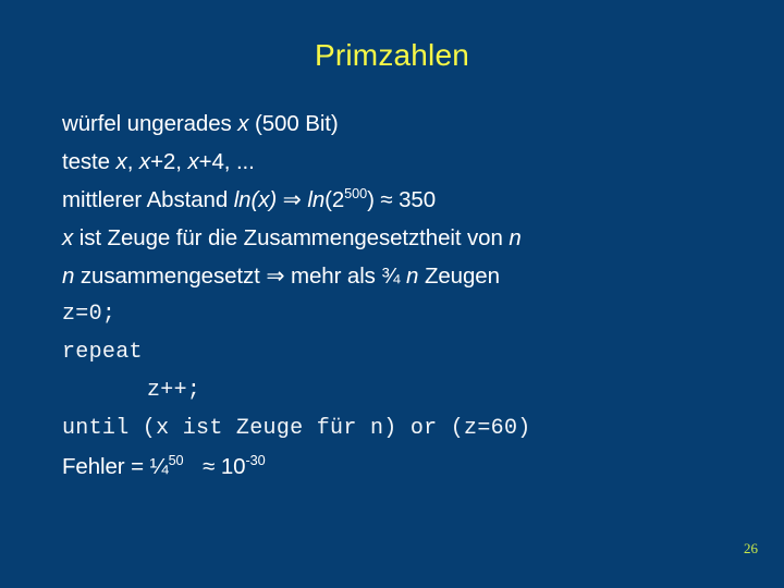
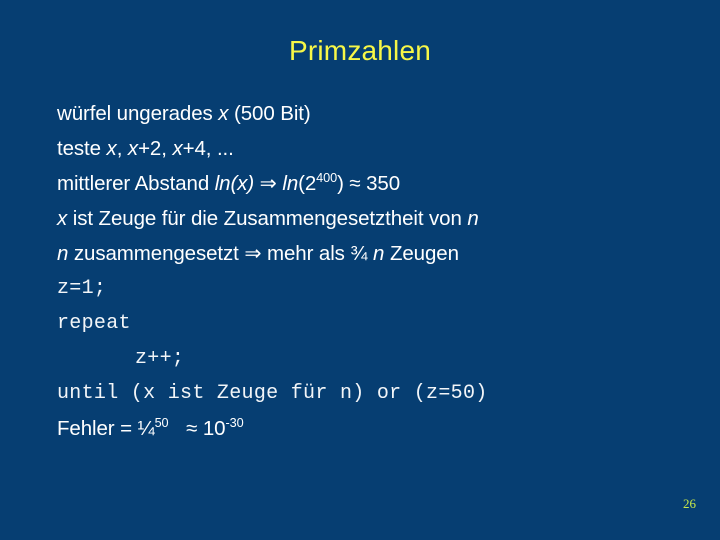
  Primzahlen
  würfel ungerades x (500 Bit)
  teste x, x+2, x+4, ...
- mittlerer Abstand ln(x) ⇒ ln(2500) ≈ 350
+ mittlerer Abstand ln(x) ⇒ ln(2400) ≈ 350
  x ist Zeuge für die Zusammengesetztheit von n
  n zusammengesetzt ⇒ mehr als ¾ n Zeugen
- z=0;
+ z=1;
  repeat
  z++;
- until (x ist Zeuge für n) or (z=60)
+ until (x ist Zeuge für n) or (z=50)
  Fehler = ¼50 ≈ 10-30
  26
